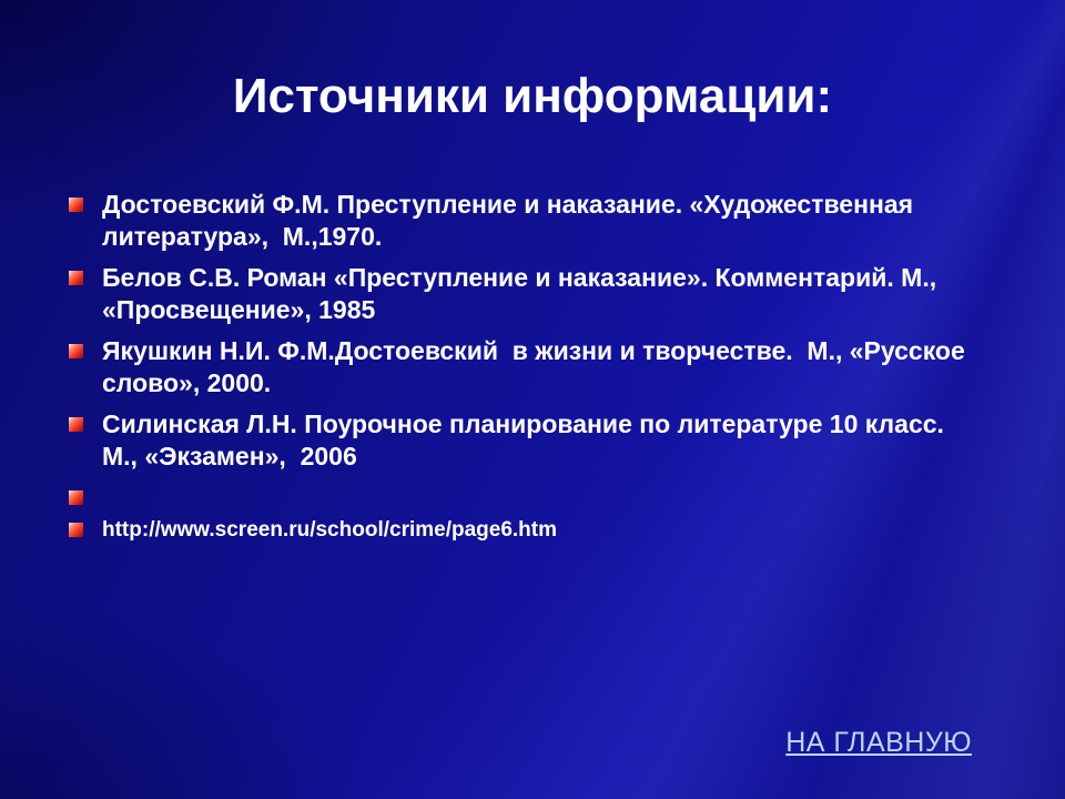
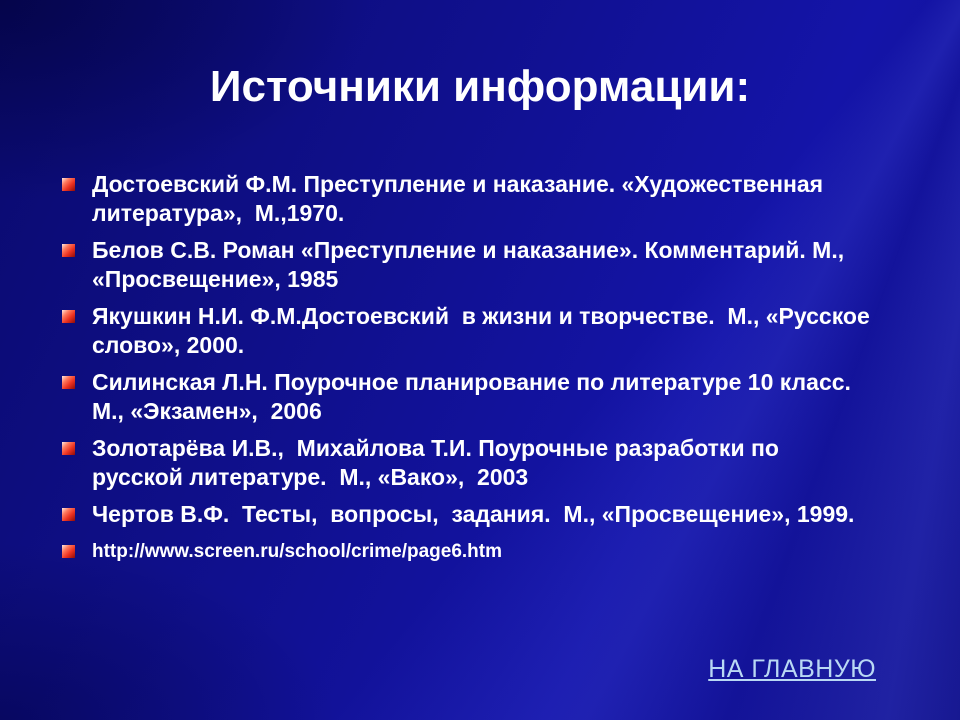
  Источники информации:
  Достоевский Ф.М. Преступление и наказание. «Художественная
  литература», М.,1970.
  Белов С.В. Роман «Преступление и наказание». Комментарий. М.,
  «Просвещение», 1985
  Якушкин Н.И. Ф.М.Достоевский в жизни и творчестве. М., «Русское
  слово», 2000.
  Силинская Л.Н. Поурочное планирование по литературе 10 класс.
  М., «Экзамен», 2006
+ Золотарёва И.В., Михайлова Т.И. Поурочные разработки по
+ русской литературе. М., «Вако», 2003
+ Чертов В.Ф. Тесты, вопросы, задания. М., «Просвещение», 1999.
  http://www.screen.ru/school/crime/page6.htm
  НА ГЛАВНУЮ
